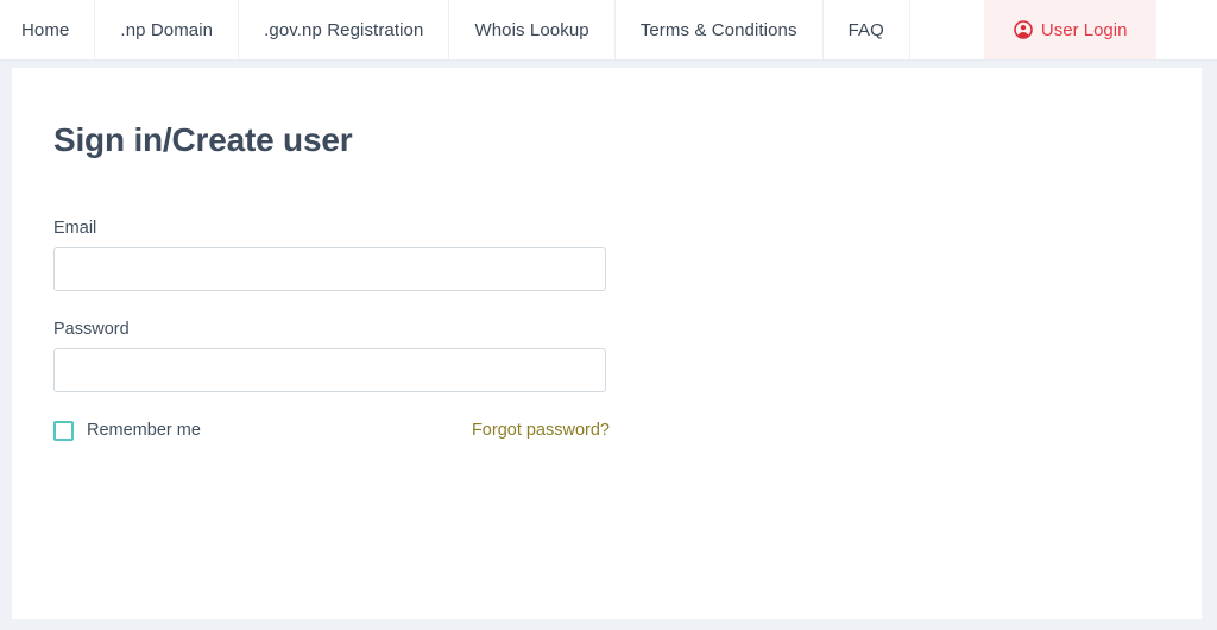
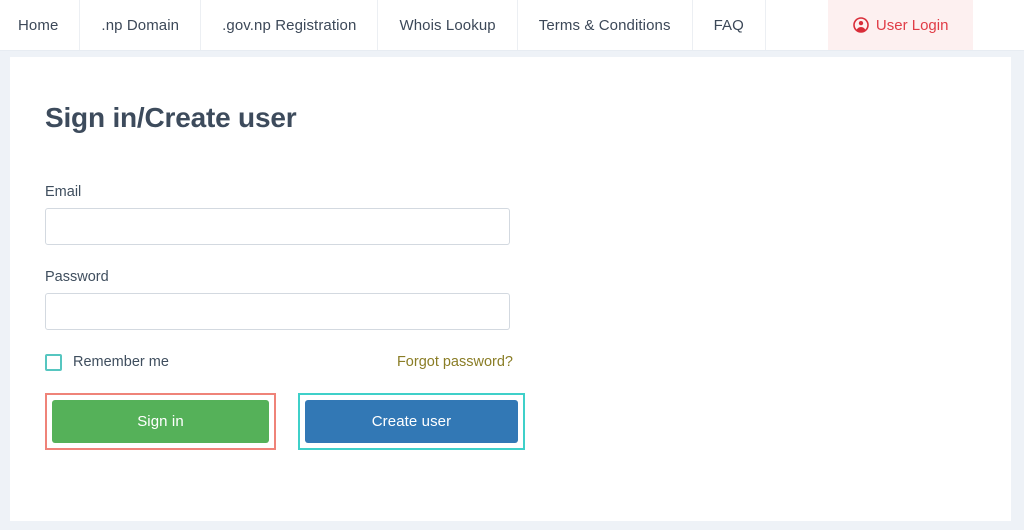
  Home
  .np Domain
  .gov.np Registration
  Whois Lookup
  Terms & Conditions
  FAQ
  User Login
  Sign in/Create user
  Email
  Password
  Remember me
  Forgot password?
+ Sign in
+ Create user
